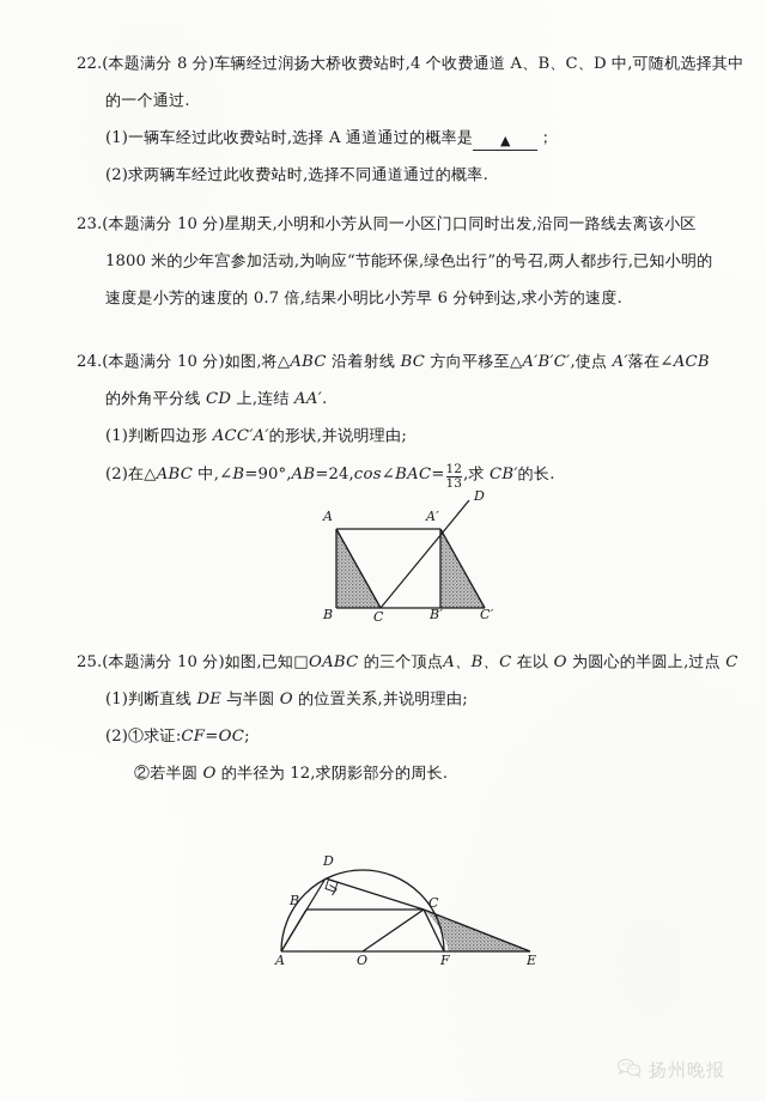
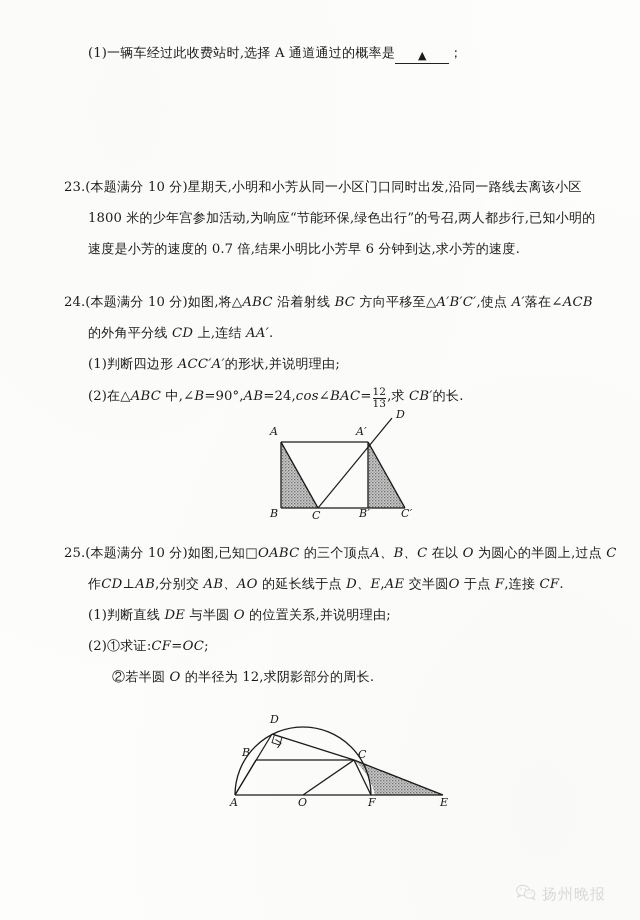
- 22.(本题满分 8 分)车辆经过润扬大桥收费站时,4 个收费通道 A、B、C、D 中,可随机选择其中
- 的一个通过.
  (1)一辆车经过此收费站时,选择 A 通道通过的概率是 ▲ ；
- (2)求两辆车经过此收费站时,选择不同通道通过的概率.
  23.(本题满分 10 分)星期天,小明和小芳从同一小区门口同时出发,沿同一路线去离该小区
  1800 米的少年宫参加活动,为响应“节能环保,绿色出行”的号召,两人都步行,已知小明的
  速度是小芳的速度的 0.7 倍,结果小明比小芳早 6 分钟到达,求小芳的速度.
  24.(本题满分 10 分)如图,将△ABC 沿着射线 BC 方向平移至△A′B′C′,使点 A′落在∠ACB
  的外角平分线 CD 上,连结 AA′.
  (1)判断四边形 ACC′A′的形状,并说明理由;
  (2)在△ABC 中,∠B=90°,AB=24,cos∠BAC=12
  13
  ,求 CB′的长.
  A
  A′
  D
  B
  C
  B′
  C′
  25.(本题满分 10 分)如图,已知□OABC 的三个顶点A、B、C 在以 O 为圆心的半圆上,过点 C
+ 作CD⊥AB,分别交 AB、AO 的延长线于点 D、E,AE 交半圆O 于点 F,连接 CF.
  (1)判断直线 DE 与半圆 O 的位置关系,并说明理由;
  (2)①求证:CF=OC;
  ②若半圆 O 的半径为 12,求阴影部分的周长.
  D
  B
  C
  A
  O
  F
  E
  扬州晚报
